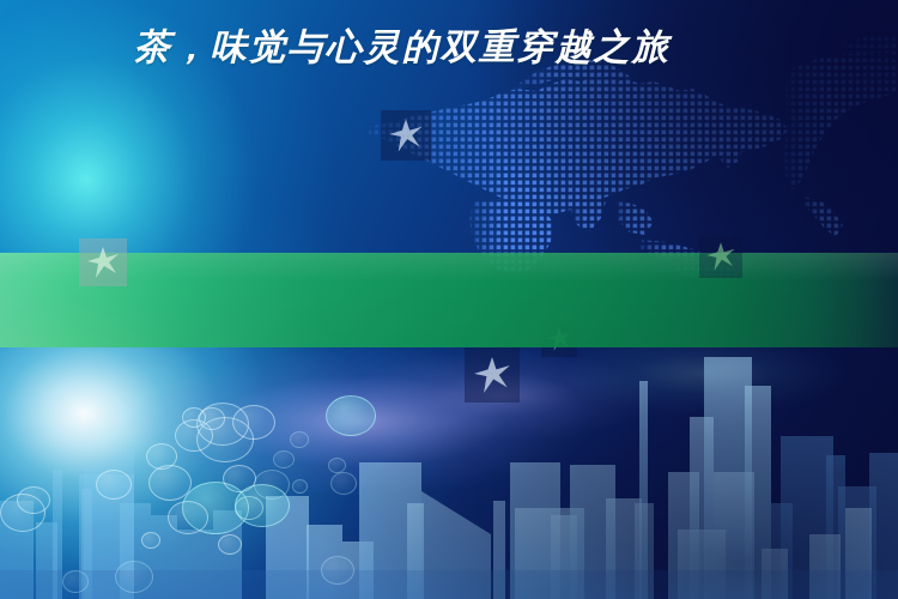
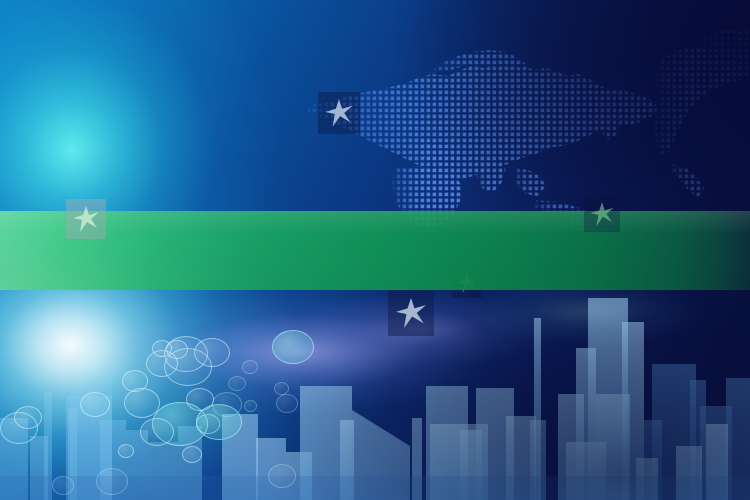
- 茶，味觉与心灵的双重穿越之旅
